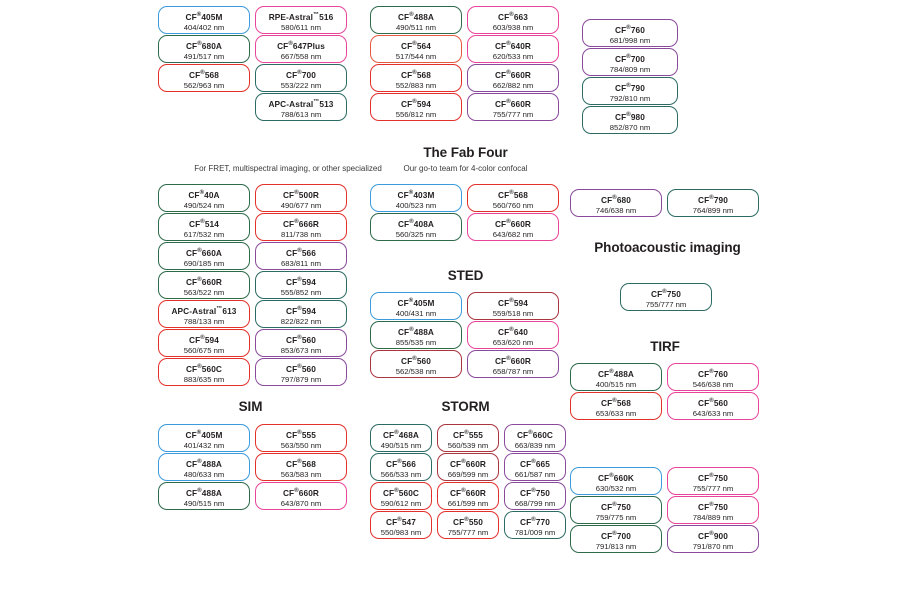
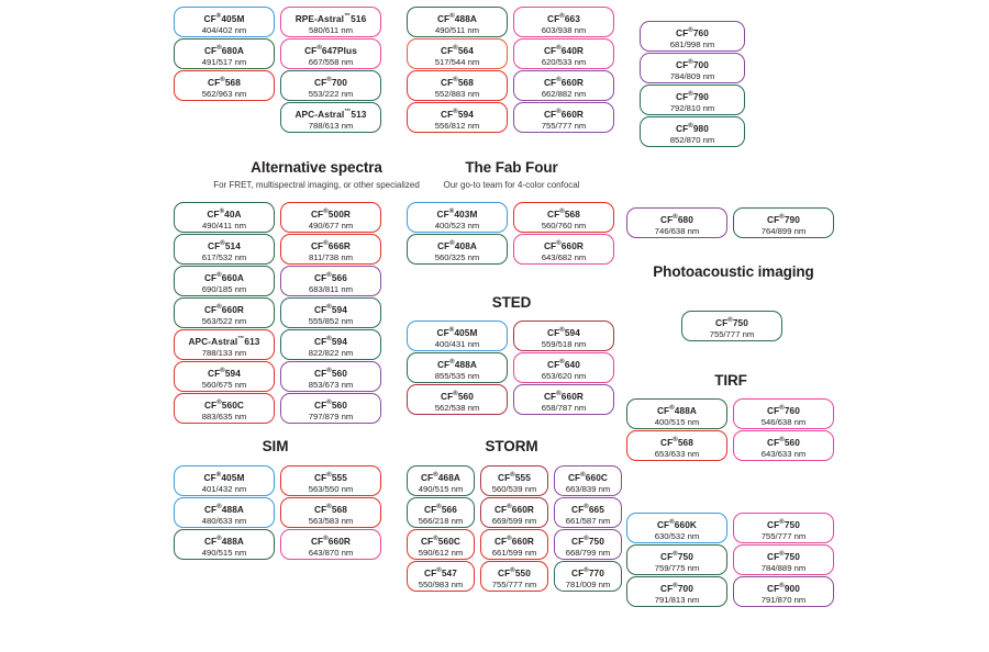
  CF 405M
  404/402 nm
  CF 680A
  491/517 nm
  CF 568
  562/963 nm
  RPE-Astral 516
  580/611 nm
  CF 647Plus
  667/558 nm
  CF 700
  553/222 nm
  APC-Astral 513
  788/613 nm
  CF 488A
  490/511 nm
  CF 564
  517/544 nm
  CF 568
  552/883 nm
  CF 594
  556/812 nm
  CF 663
  603/938 nm
  CF 640R
  620/533 nm
  CF 660R
  662/882 nm
  CF 660R
  755/777 nm
  CF 760
  681/998 nm
  CF 700
  784/809 nm
  CF 790
  792/810 nm
  CF 980
  852/870 nm
+ Alternative spectra
  For FRET, multispectral imaging, or other specialized
  CF 40A
- 490/524 nm
+ 490/411 nm
  CF 514
  617/532 nm
  CF 660A
  690/185 nm
  CF 660R
  563/522 nm
  APC-Astral 613
  788/133 nm
  CF 594
  560/675 nm
  CF 560C
  883/635 nm
  CF 500R
  490/677 nm
  CF 666R
  811/738 nm
  CF 566
  683/811 nm
  CF 594
  555/852 nm
  CF 594
  822/822 nm
  CF 560
  853/673 nm
  CF 560
  797/879 nm
  The Fab Four
  Our go-to team for 4-color confocal
  CF 403M
  400/523 nm
  CF 408A
  560/325 nm
  CF 568
  560/760 nm
  CF 660R
  643/682 nm
  STED
  CF 405M
  400/431 nm
  CF 488A
  855/535 nm
  CF 560
  562/538 nm
  CF 594
  559/518 nm
  CF 640
  653/620 nm
  CF 660R
  658/787 nm
  SIM
  CF 405M
  401/432 nm
  CF 488A
  480/633 nm
  CF 488A
  490/515 nm
  CF 555
  563/550 nm
  CF 568
  563/583 nm
  CF 660R
  643/870 nm
  STORM
  CF 468A
  490/515 nm
  CF 566
- 566/533 nm
+ 566/218 nm
  CF 560C
  590/612 nm
  CF 547
  550/983 nm
  CF 555
  560/539 nm
  CF 660R
  669/599 nm
  CF 660R
  661/599 nm
  CF 550
  755/777 nm
  CF 660C
  663/839 nm
  CF 665
  661/587 nm
  CF 750
  668/799 nm
  CF 770
  781/009 nm
  CF 680
  746/638 nm
  CF 790
  764/899 nm
  Photoacoustic imaging
  CF 750
  755/777 nm
  TIRF
  CF 488A
  400/515 nm
  CF 568
  653/633 nm
  CF 760
  546/638 nm
  CF 560
  643/633 nm
  CF 660K
  630/532 nm
  CF 750
  759/775 nm
  CF 700
  791/813 nm
  CF 750
  755/777 nm
  CF 750
  784/889 nm
  CF 900
  791/870 nm
